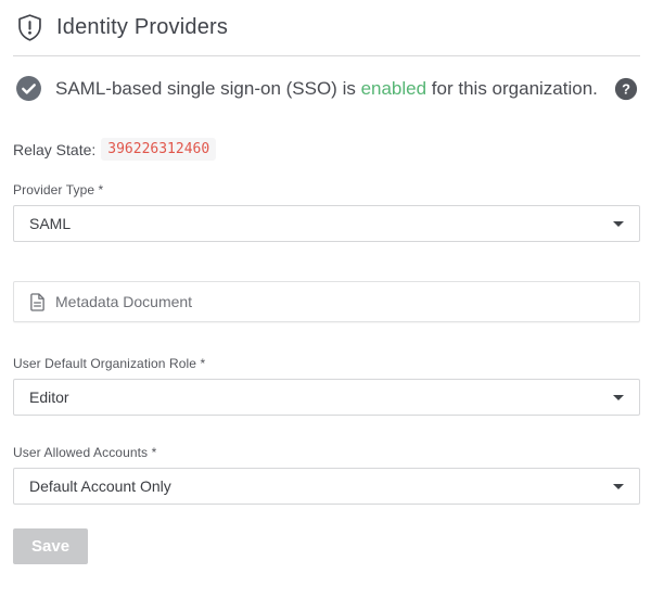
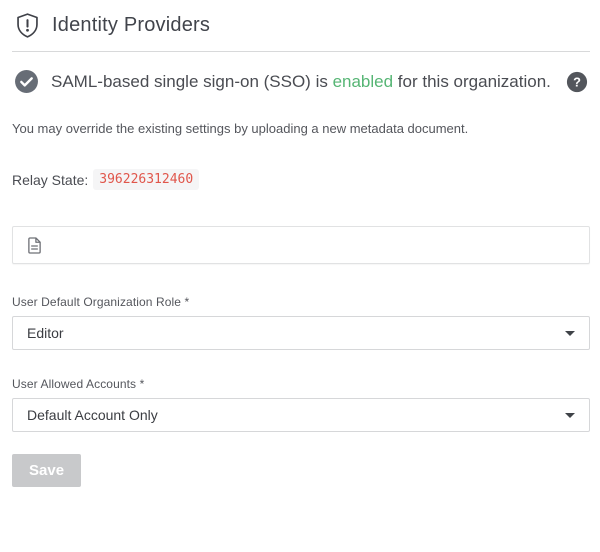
  Identity Providers
  SAML-based single sign-on (SSO) is enabled for this organization.
  ?
+ You may override the existing settings by uploading a new metadata document.
  Relay State:
  396226312460
- Provider Type *
- SAML
- Metadata Document
  User Default Organization Role *
  Editor
  User Allowed Accounts *
  Default Account Only
  Save
